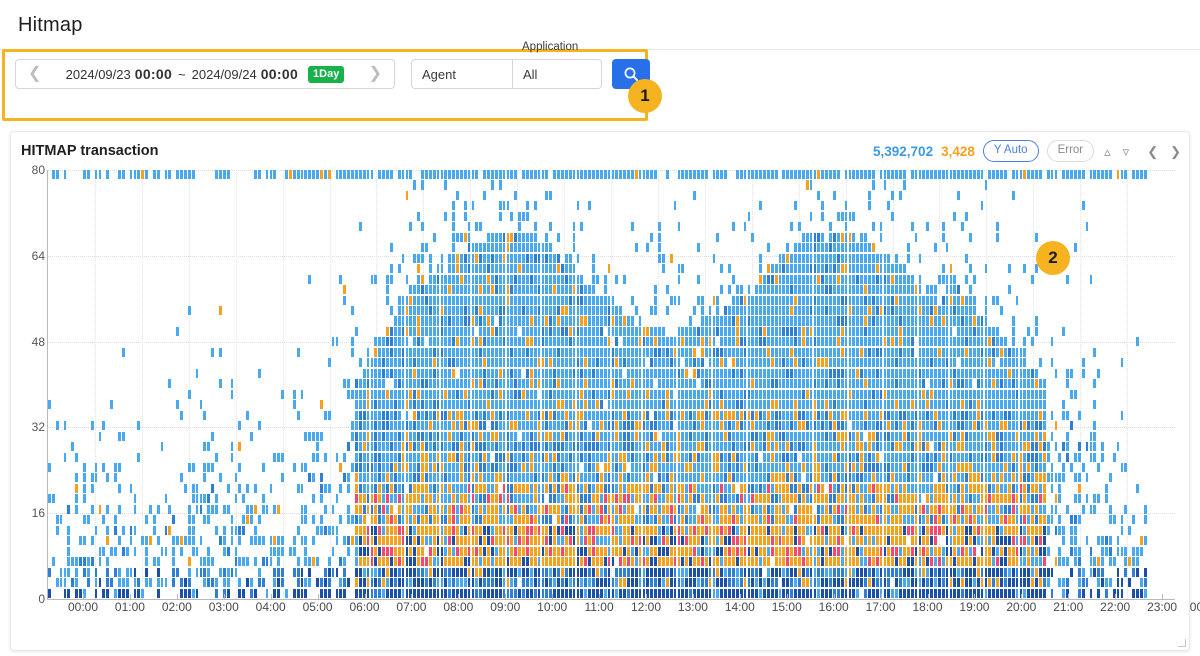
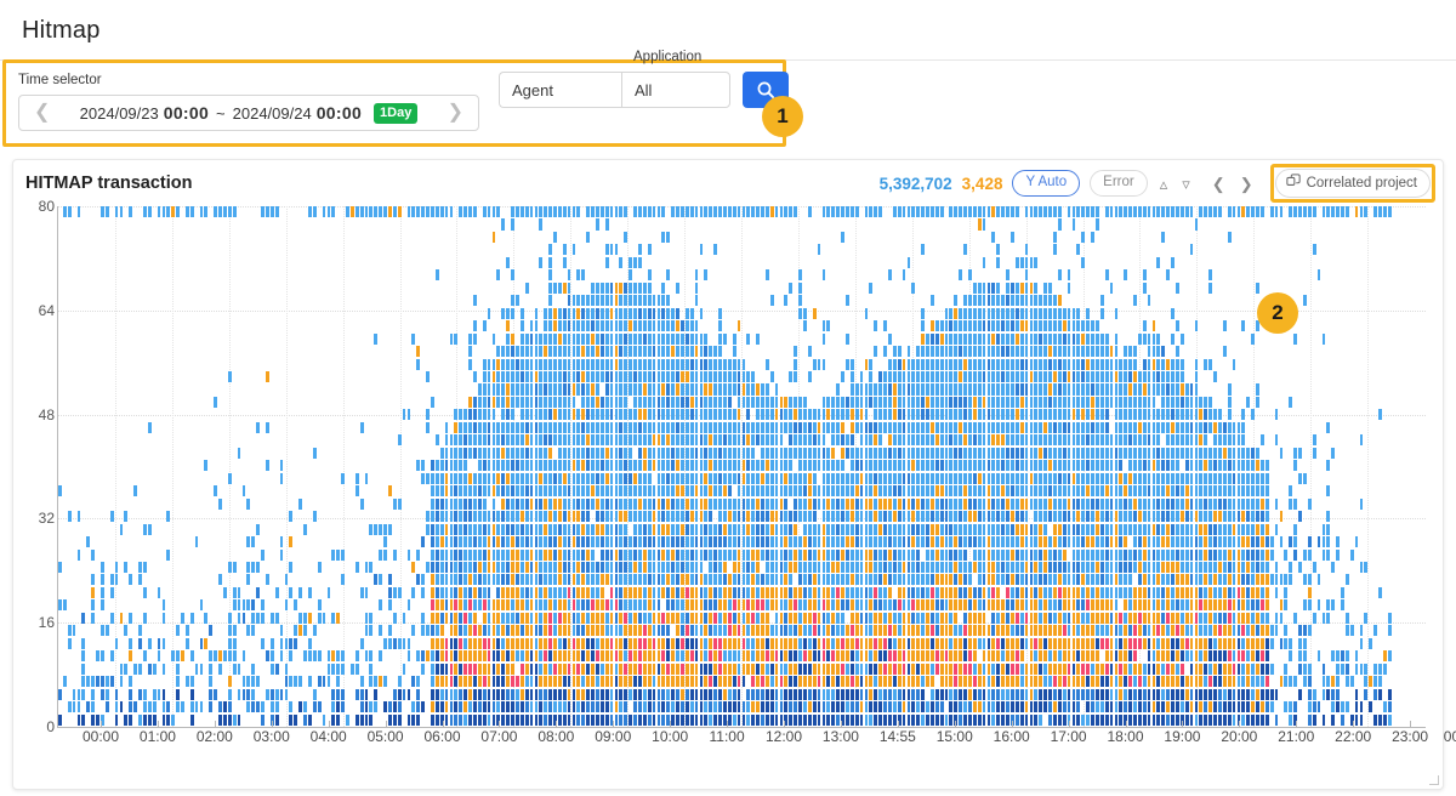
  Hitmap
+ Time selector
  ❮
  2024/09/23
  00:00
  ~
  2024/09/24
  00:00
  1Day
  ❯
  Agent
  Application
  All
  1
  HITMAP transaction
  5,392,702
  3,428
  Y Auto
  Error
  ▵
  ▿
  ❮
  ❯
+ Correlated project
  0
  16
  32
  48
  64
  80
  00:00
  01:00
  02:00
  03:00
  04:00
  05:00
  06:00
  07:00
  08:00
  09:00
  10:00
  11:00
  12:00
  13:00
- 14:00
+ 14:55
  15:00
  16:00
  17:00
  18:00
  19:00
  20:00
  21:00
  22:00
  23:00
  2
